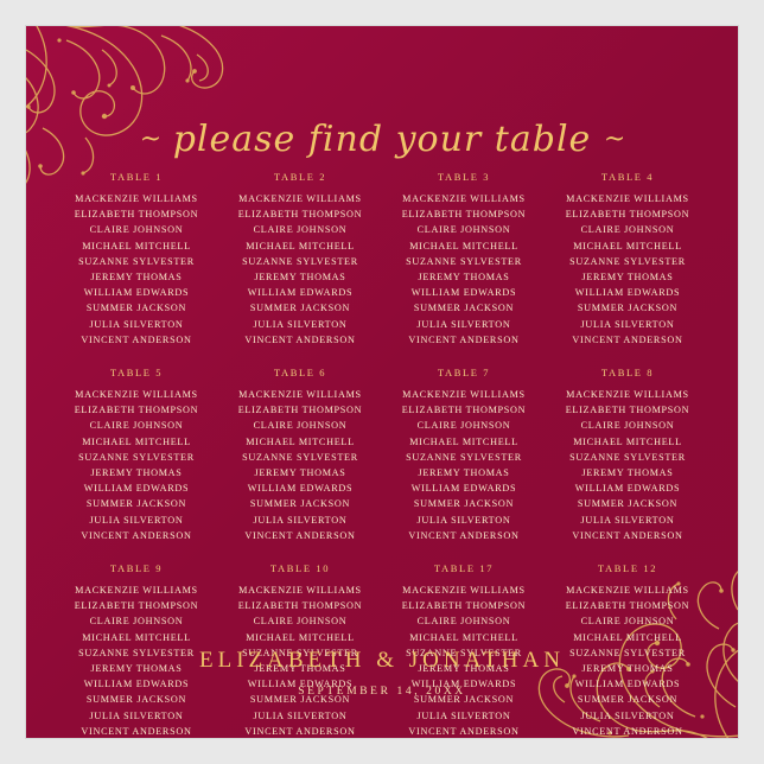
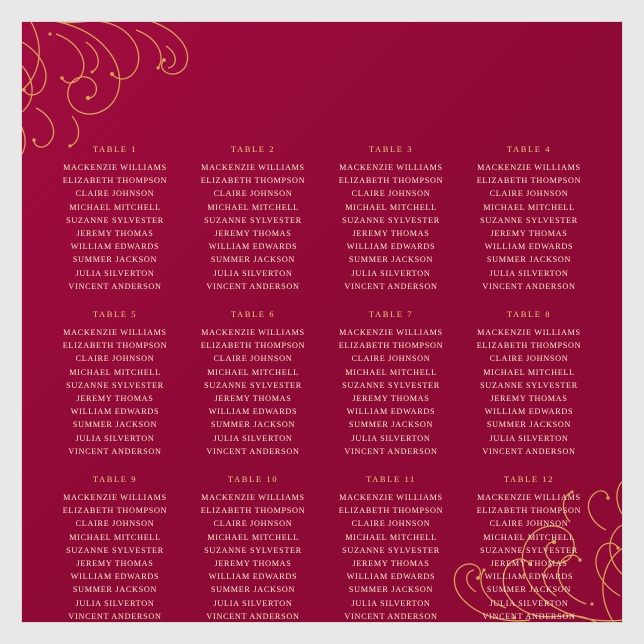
- ~ please find your table ~
  TABLE 1
  MACKENZIE WILLIAMS
  ELIZABETH THOMPSON
  CLAIRE JOHNSON
  MICHAEL MITCHELL
  SUZANNE SYLVESTER
  JEREMY THOMAS
  WILLIAM EDWARDS
  SUMMER JACKSON
  JULIA SILVERTON
  VINCENT ANDERSON
  TABLE 2
  MACKENZIE WILLIAMS
  ELIZABETH THOMPSON
  CLAIRE JOHNSON
  MICHAEL MITCHELL
  SUZANNE SYLVESTER
  JEREMY THOMAS
  WILLIAM EDWARDS
  SUMMER JACKSON
  JULIA SILVERTON
  VINCENT ANDERSON
  TABLE 3
  MACKENZIE WILLIAMS
  ELIZABETH THOMPSON
  CLAIRE JOHNSON
  MICHAEL MITCHELL
  SUZANNE SYLVESTER
  JEREMY THOMAS
  WILLIAM EDWARDS
  SUMMER JACKSON
  JULIA SILVERTON
  VINCENT ANDERSON
  TABLE 4
  MACKENZIE WILLIAMS
  ELIZABETH THOMPSON
  CLAIRE JOHNSON
  MICHAEL MITCHELL
  SUZANNE SYLVESTER
  JEREMY THOMAS
  WILLIAM EDWARDS
  SUMMER JACKSON
  JULIA SILVERTON
  VINCENT ANDERSON
  TABLE 5
  MACKENZIE WILLIAMS
  ELIZABETH THOMPSON
  CLAIRE JOHNSON
  MICHAEL MITCHELL
  SUZANNE SYLVESTER
  JEREMY THOMAS
  WILLIAM EDWARDS
  SUMMER JACKSON
  JULIA SILVERTON
  VINCENT ANDERSON
  TABLE 6
  MACKENZIE WILLIAMS
  ELIZABETH THOMPSON
  CLAIRE JOHNSON
  MICHAEL MITCHELL
  SUZANNE SYLVESTER
  JEREMY THOMAS
  WILLIAM EDWARDS
  SUMMER JACKSON
  JULIA SILVERTON
  VINCENT ANDERSON
  TABLE 7
  MACKENZIE WILLIAMS
  ELIZABETH THOMPSON
  CLAIRE JOHNSON
  MICHAEL MITCHELL
  SUZANNE SYLVESTER
  JEREMY THOMAS
  WILLIAM EDWARDS
  SUMMER JACKSON
  JULIA SILVERTON
  VINCENT ANDERSON
  TABLE 8
  MACKENZIE WILLIAMS
  ELIZABETH THOMPSON
  CLAIRE JOHNSON
  MICHAEL MITCHELL
  SUZANNE SYLVESTER
  JEREMY THOMAS
  WILLIAM EDWARDS
  SUMMER JACKSON
  JULIA SILVERTON
  VINCENT ANDERSON
  TABLE 9
  MACKENZIE WILLIAMS
  ELIZABETH THOMPSON
  CLAIRE JOHNSON
  MICHAEL MITCHELL
  SUZANNE SYLVESTER
  JEREMY THOMAS
  WILLIAM EDWARDS
  SUMMER JACKSON
  JULIA SILVERTON
  VINCENT ANDERSON
  TABLE 10
  MACKENZIE WILLIAMS
  ELIZABETH THOMPSON
  CLAIRE JOHNSON
  MICHAEL MITCHELL
  SUZANNE SYLVESTER
  JEREMY THOMAS
  WILLIAM EDWARDS
  SUMMER JACKSON
  JULIA SILVERTON
  VINCENT ANDERSON
- TABLE 17
+ TABLE 11
  MACKENZIE WILLIAMS
  ELIZABETH THOMPSON
  CLAIRE JOHNSON
  MICHAEL MITCHELL
  SUZANNE SYLVESTER
  JEREMY THOMAS
  WILLIAM EDWARDS
  SUMMER JACKSON
  JULIA SILVERTON
  VINCENT ANDERSON
  TABLE 12
  MACKENZIE WILLIAMS
  ELIZABETH THOMPSON
  CLAIRE JOHNSON
  MICHAEL MITCHELL
  SUZANNE SYLVESTER
  JEREMY THOMAS
  WILLIAM EDWARDS
  SUMMER JACKSON
  JULIA SILVERTON
  VINCENT ANDERSON
- ELIZABETH & JONATHAN
- SEPTEMBER 14, 20XX
